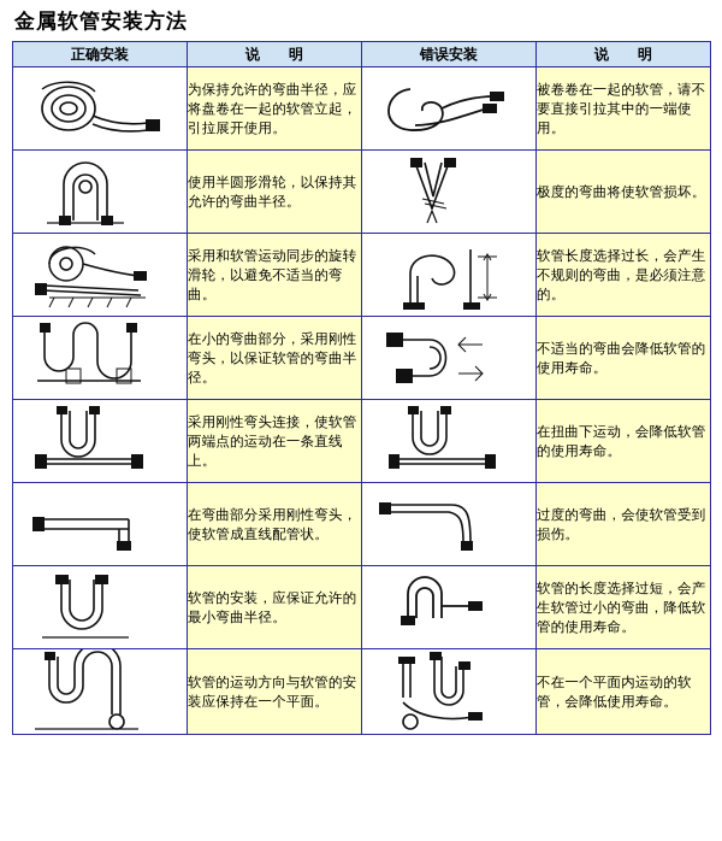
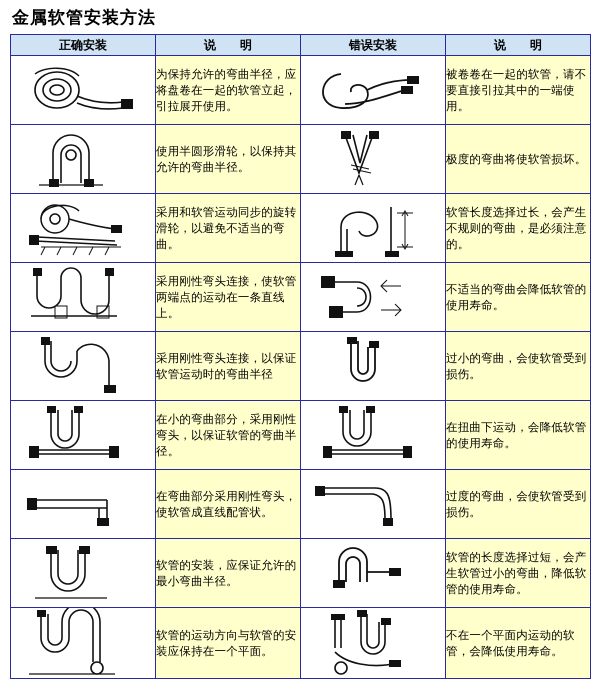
  金属软管安装方法
  正确安装	说 明	错误安装	说 明
  	为保持允许的弯曲半径，应将盘卷在一起的软管立起，引拉展开使用。		被卷卷在一起的软管，请不要直接引拉其中的一端使用。
  	使用半圆形滑轮，以保持其允许的弯曲半径。		极度的弯曲将使软管损坏。
  	采用和软管运动同步的旋转滑轮，以避免不适当的弯曲。		软管长度选择过长，会产生不规则的弯曲，是必须注意的。
- 	在小的弯曲部分，采用刚性弯头，以保证软管的弯曲半径。		不适当的弯曲会降低软管的使用寿命。
+ 	采用刚性弯头连接，使软管两端点的运动在一条直线上。		不适当的弯曲会降低软管的使用寿命。
+ 	采用刚性弯头连接，以保证软管运动时的弯曲半径		过小的弯曲，会使软管受到损伤。
- 	采用刚性弯头连接，使软管两端点的运动在一条直线上。		在扭曲下运动，会降低软管的使用寿命。
+ 	在小的弯曲部分，采用刚性弯头，以保证软管的弯曲半径。		在扭曲下运动，会降低软管的使用寿命。
  	在弯曲部分采用刚性弯头，使软管成直线配管状。		过度的弯曲，会使软管受到损伤。
  	软管的安装，应保证允许的最小弯曲半径。		软管的长度选择过短，会产生软管过小的弯曲，降低软管的使用寿命。
  	软管的运动方向与软管的安装应保持在一个平面。		不在一个平面内运动的软管，会降低使用寿命。
